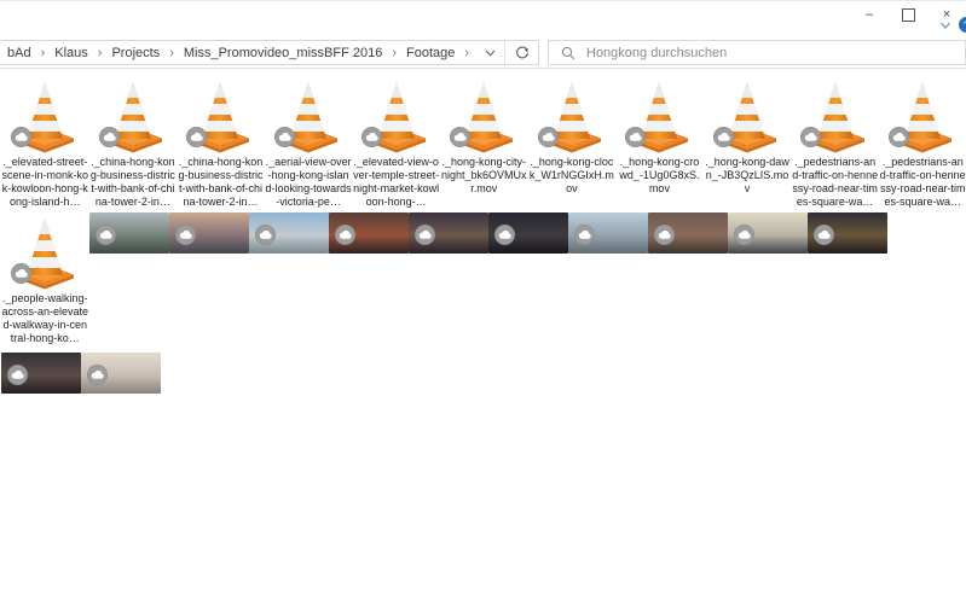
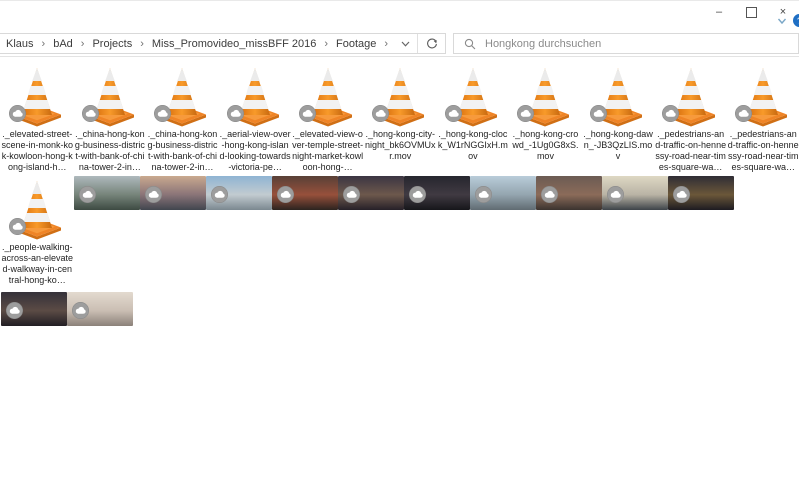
  –
  ×
- bAd
+ Klaus
  ›
- Klaus
+ bAd
  ›
  Projects
  ›
  Miss_Promovideo_missBFF 2016
  ›
  Footage
  ›
  Hongkong durchsuchen
  ._elevated-street-scene-in-monk-kok-kowloon-hong-kong-island-h…
  ._china-hong-kong-business-district-with-bank-of-china-tower-2-in…
  ._china-hong-kong-business-district-with-bank-of-china-tower-2-in…
  ._aerial-view-over-hong-kong-island-looking-towards-victoria-pe…
  ._elevated-view-over-temple-street-night-market-kowloon-hong-…
  ._hong-kong-city-night_bk6OVMUxr.mov
  ._hong-kong-clock_W1rNGGIxH.mov
  ._hong-kong-crowd_-1Ug0G8xS.mov
  ._hong-kong-dawn_-JB3QzLIS.mov
  ._pedestrians-and-traffic-on-hennessy-road-near-times-square-wa…
  ._pedestrians-and-traffic-on-hennessy-road-near-times-square-wa…
  ._people-walking-across-an-elevated-walkway-in-central-hong-ko…
